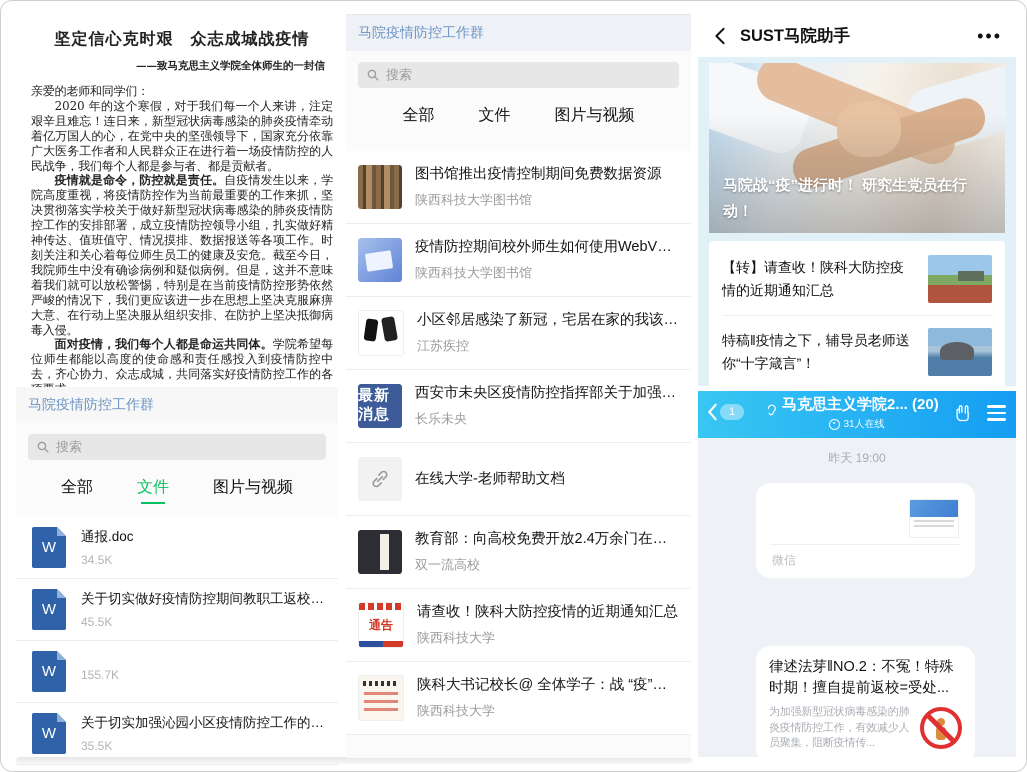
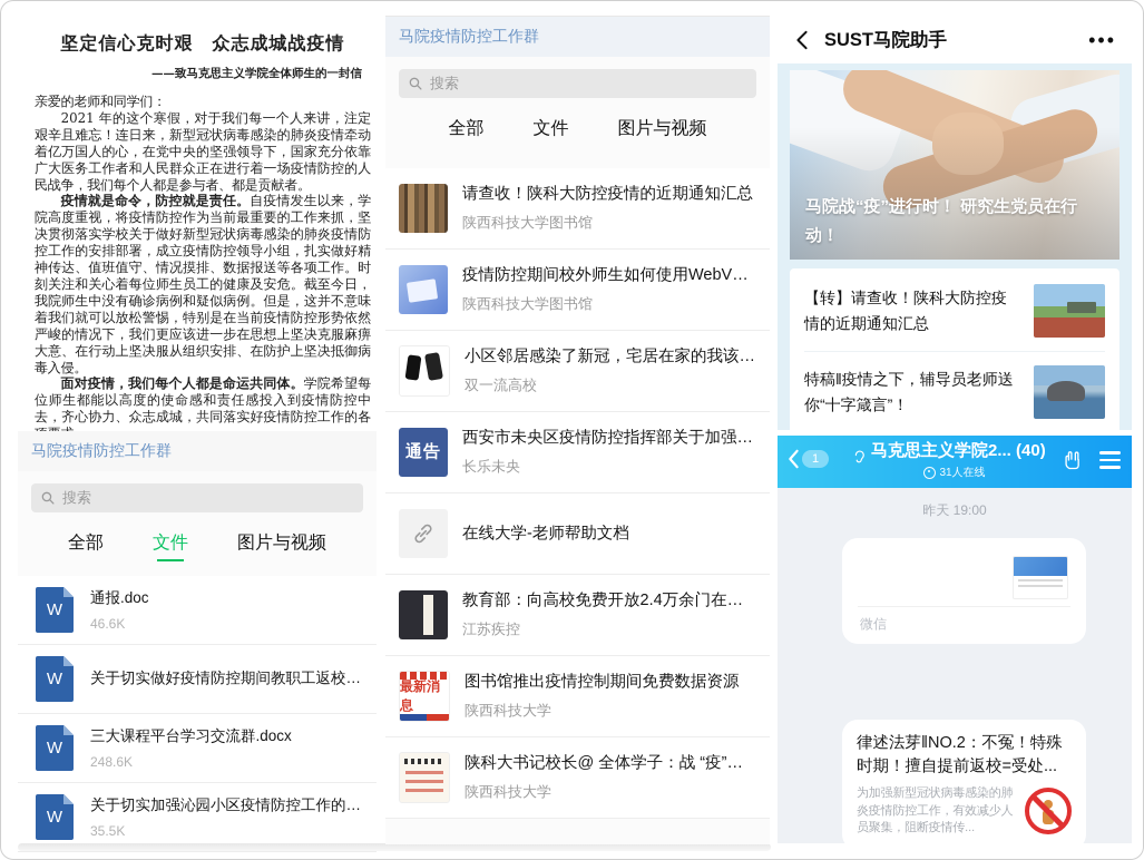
  坚定信心克时艰 众志成城战疫情
  ——致马克思主义学院全体师生的一封信
  亲爱的老师和同学们：
- 2020 年的这个寒假，对于我们每一个人来讲，注定艰辛且难忘！连日来，新型冠状病毒感染的肺炎疫情牵动着亿万国人的心，在党中央的坚强领导下，国家充分依靠广大医务工作者和人民群众正在进行着一场疫情防控的人民战争，我们每个人都是参与者、都是贡献者。
+ 2021 年的这个寒假，对于我们每一个人来讲，注定艰辛且难忘！连日来，新型冠状病毒感染的肺炎疫情牵动着亿万国人的心，在党中央的坚强领导下，国家充分依靠广大医务工作者和人民群众正在进行着一场疫情防控的人民战争，我们每个人都是参与者、都是贡献者。
  疫情就是命令，防控就是责任。自疫情发生以来，学院高度重视，将疫情防控作为当前最重要的工作来抓，坚决贯彻落实学校关于做好新型冠状病毒感染的肺炎疫情防控工作的安排部署，成立疫情防控领导小组，扎实做好精神传达、值班值守、情况摸排、数据报送等各项工作。时刻关注和关心着每位师生员工的健康及安危。截至今日，我院师生中没有确诊病例和疑似病例。但是，这并不意味着我们就可以放松警惕，特别是在当前疫情防控形势依然严峻的情况下，我们更应该进一步在思想上坚决克服麻痹大意、在行动上坚决服从组织安排、在防护上坚决抵御病毒入侵。
  面对疫情，我们每个人都是命运共同体。学院希望每位师生都能以高度的使命感和责任感投入到疫情防控中去，齐心协力、众志成城，共同落实好疫情防控工作的各
  马院疫情防控工作群
  搜索
  全部
  文件
  图片与视频
  W
  通报.doc
- 34.5K
+ 46.6K
  W
  关于切实做好疫情防控期间教职工返校工
- 45.5K
  W
+ 三大课程平台学习交流群.docx
- 155.7K
+ 248.6K
  W
  关于切实加强沁园小区疫情防控工作的通
  35.5K
  马院疫情防控工作群
  搜索
  全部
  文件
  图片与视频
- 图书馆推出疫情控制期间免费数据资源
+ 请查收！陕科大防控疫情的近期通知汇总
  陕西科技大学图书馆
  疫情防控期间校外师生如何使用WebVPN
  陕西科技大学图书馆
  小区邻居感染了新冠，宅居在家的我该怎
- 江苏疾控
+ 双一流高校
- 最新消息
+ 通告
  西安市未央区疫情防控指挥部关于加强新
  长乐未央
  在线大学-老师帮助文档
  教育部：向高校免费开放2.4万余门在线课
- 双一流高校
+ 江苏疾控
- 通告
+ 最新消息
- 请查收！陕科大防控疫情的近期通知汇总
+ 图书馆推出疫情控制期间免费数据资源
  陕西科技大学
  陕科大书记校长@ 全体学子：战 “疫”防“
  陕西科技大学
  SUST马院助手
  •••
  马院战“疫”进行时！ 研究生党员在行动！
  【转】请查收！陕科大防控疫情的近期通知汇总
  特稿‖疫情之下，辅导员老师送你“十字箴言”！
  1
- 马克思主义学院2... (20)
+ 马克思主义学院2... (40)
  31人在线
  昨天 19:00
  微信
  律述法芽‖NO.2：不冤！特殊时期！擅自提前返校=受处...
  为加强新型冠状病毒感染的肺炎疫情防控工作，有效减少人员聚集，阻断疫情传...
